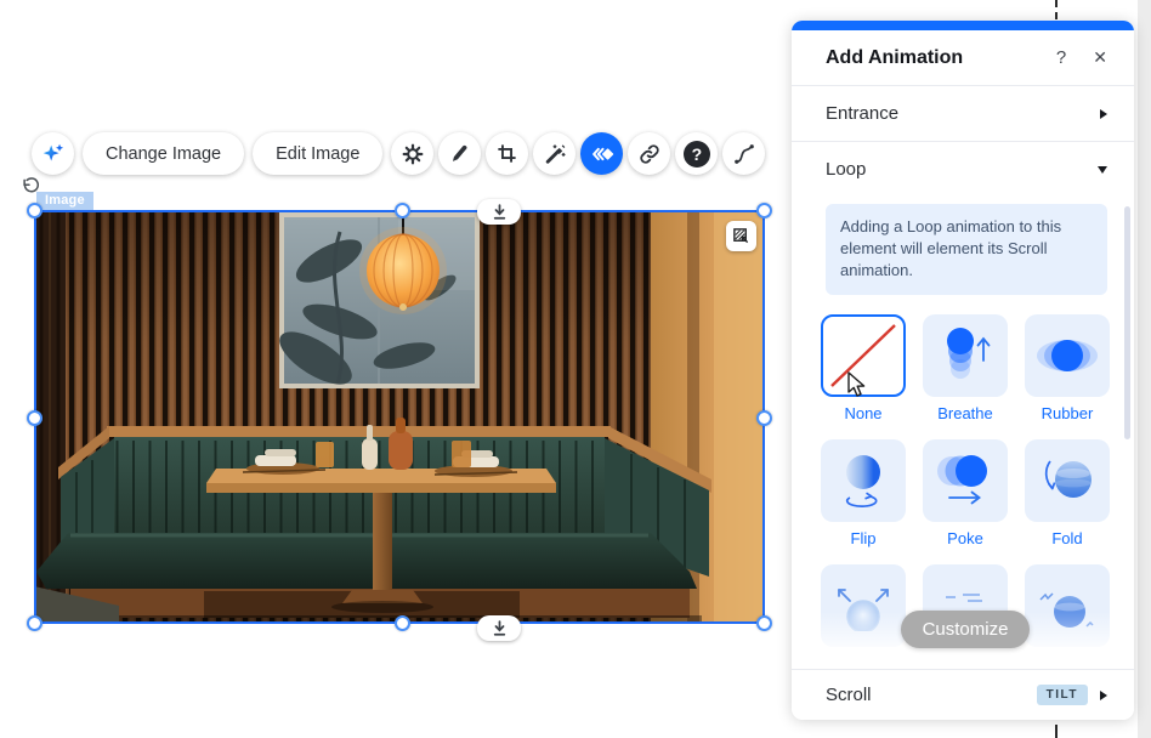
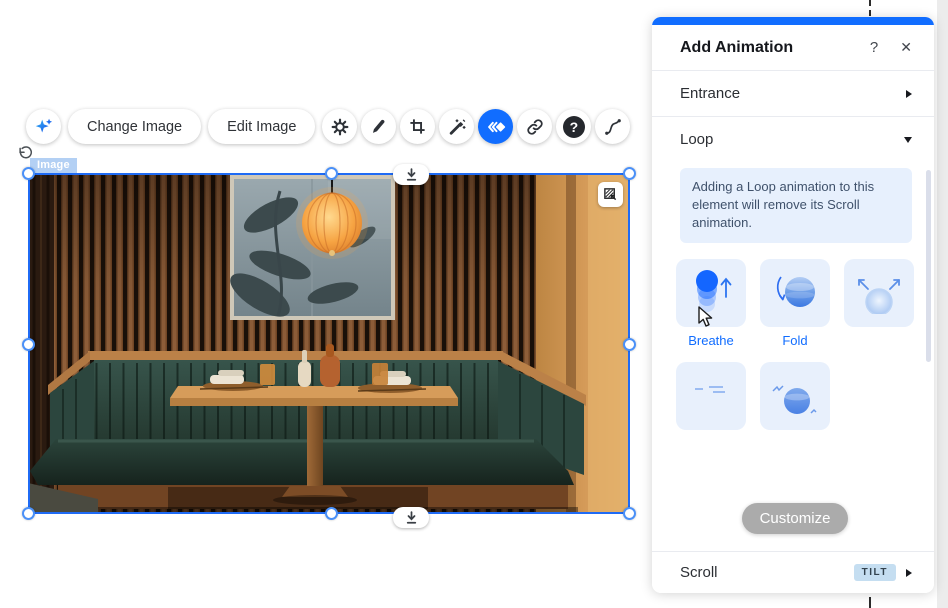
  Change Image
  Edit Image
  ?
  Image
  Add Animation
  ?
  ✕
  Entrance
  Loop
- Adding a Loop animation to this element will element its Scroll animation.
+ Adding a Loop animation to this element will remove its Scroll animation.
- None
  Breathe
- Rubber
- Flip
- Poke
  Fold
  Customize
  Scroll
  TILT
